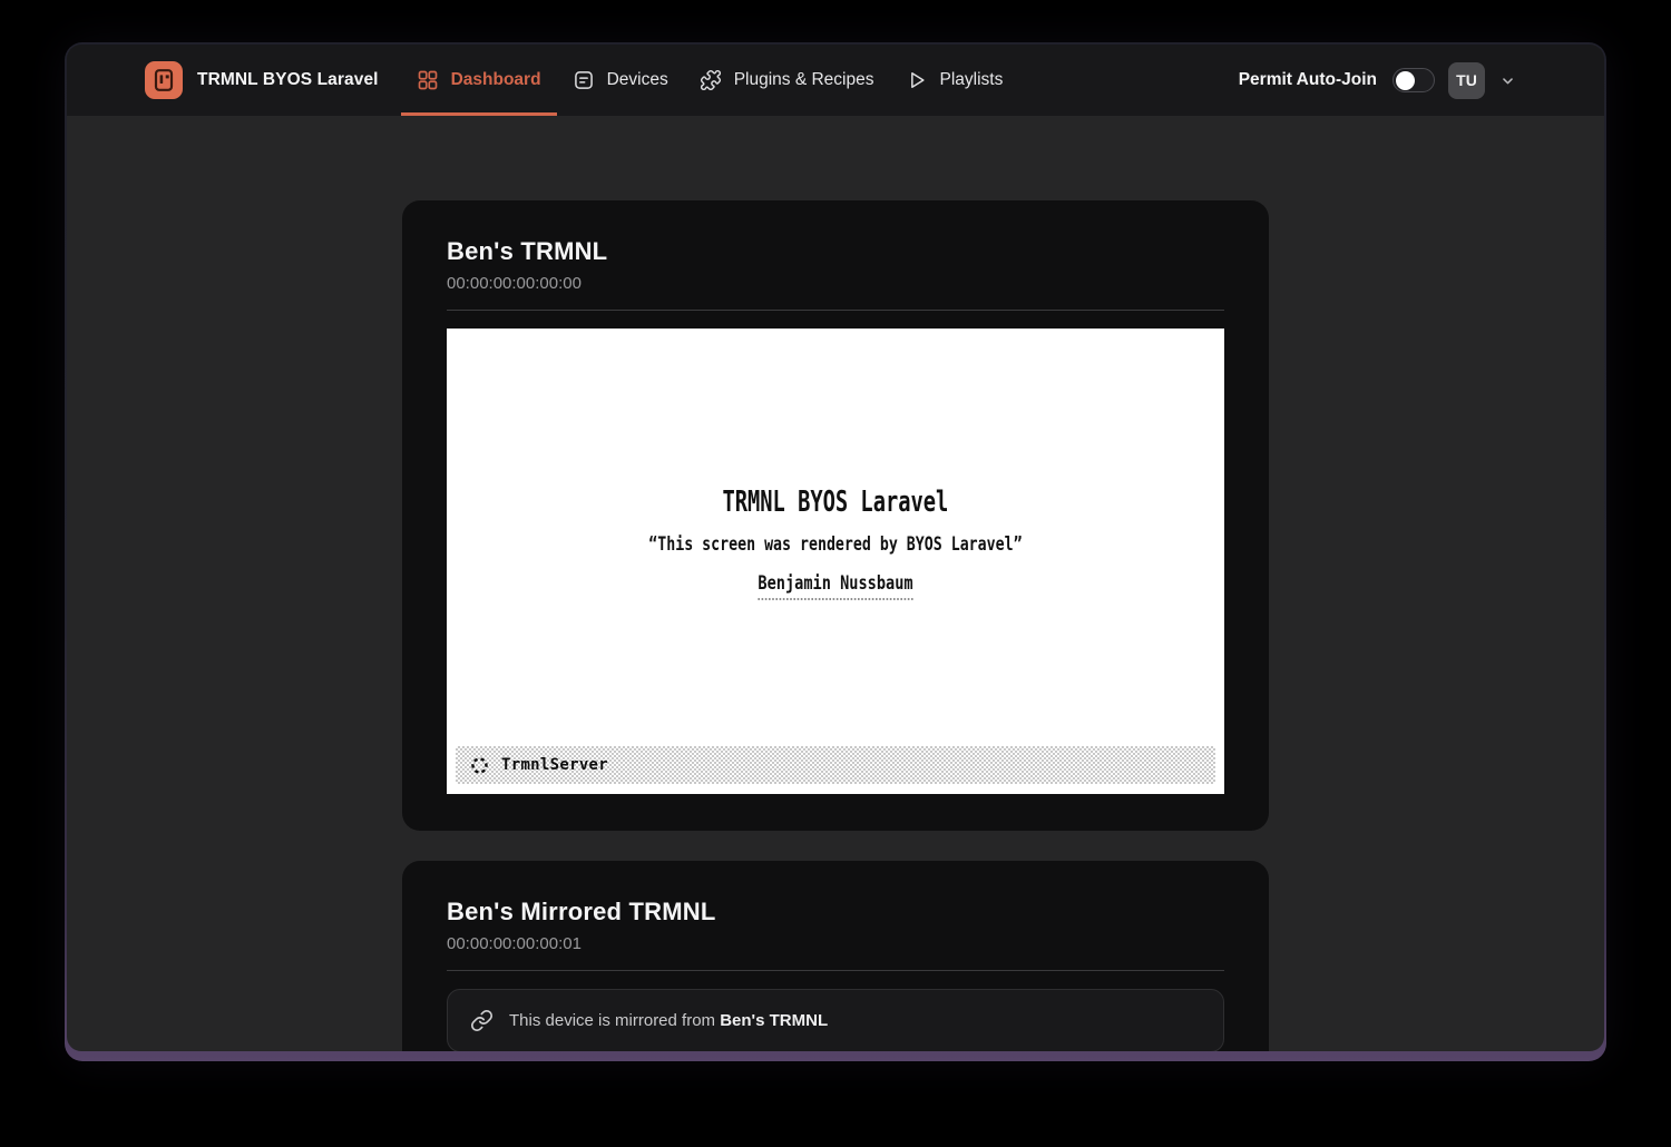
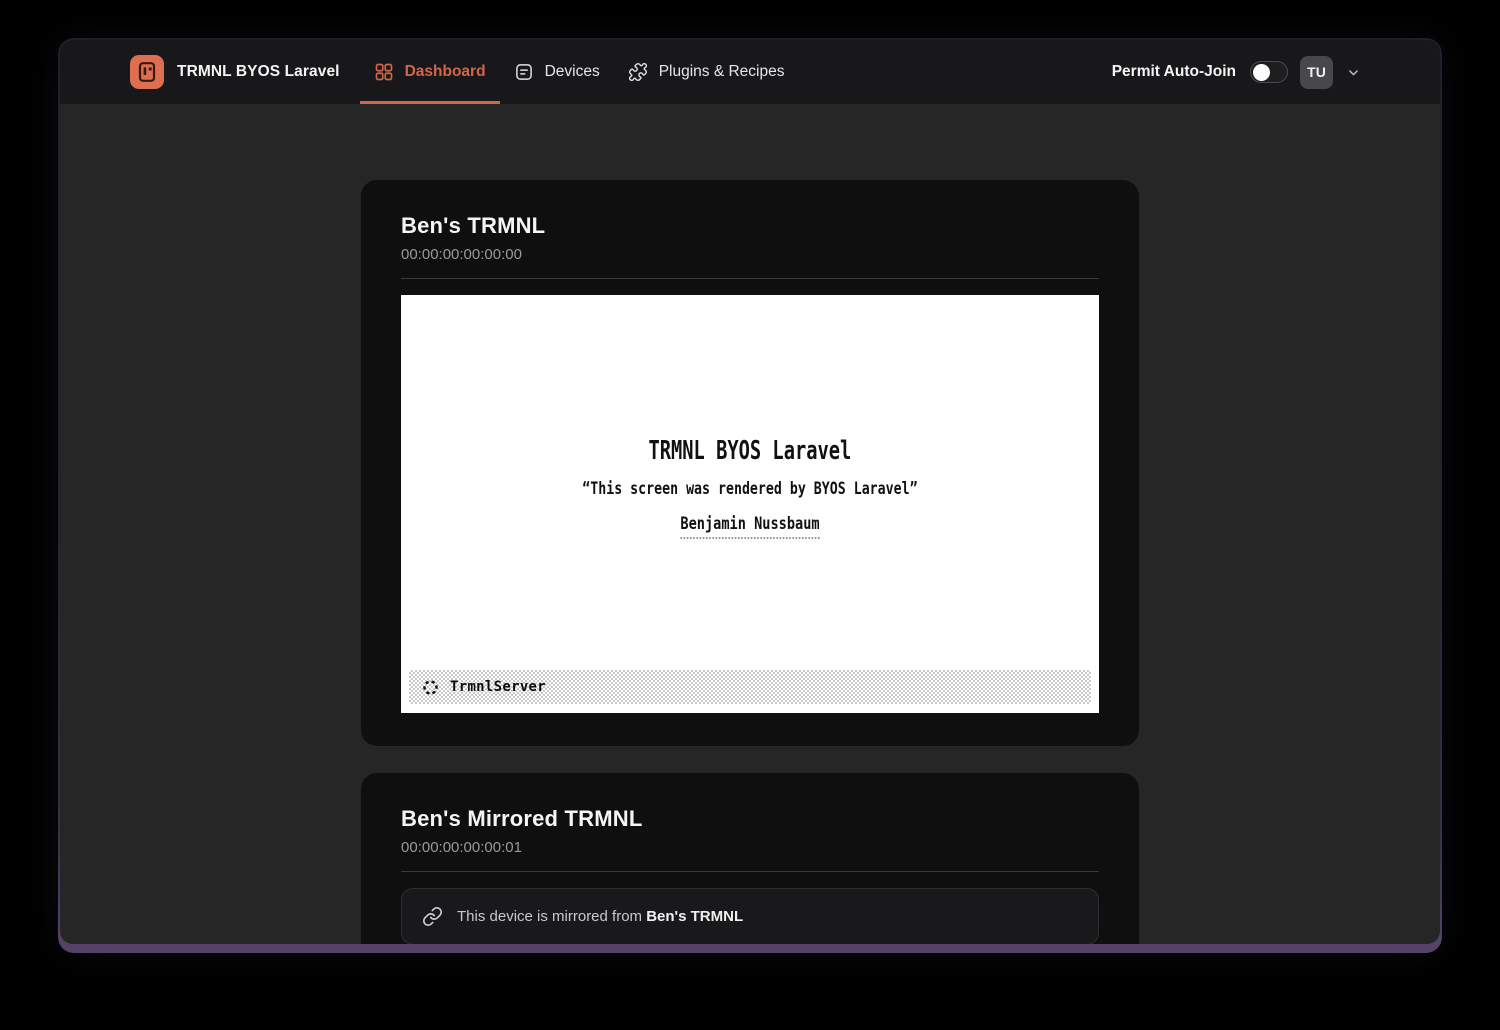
  TRMNL BYOS Laravel
  Dashboard
  Devices
  Plugins & Recipes
- Playlists
  Permit Auto-Join
  TU
  Ben's TRMNL
  00:00:00:00:00:00
  TRMNL BYOS Laravel
  “This screen was rendered by BYOS Laravel”
  Benjamin Nussbaum
  TrmnlServer
  Ben's Mirrored TRMNL
  00:00:00:00:00:01
  This device is mirrored from Ben's TRMNL
